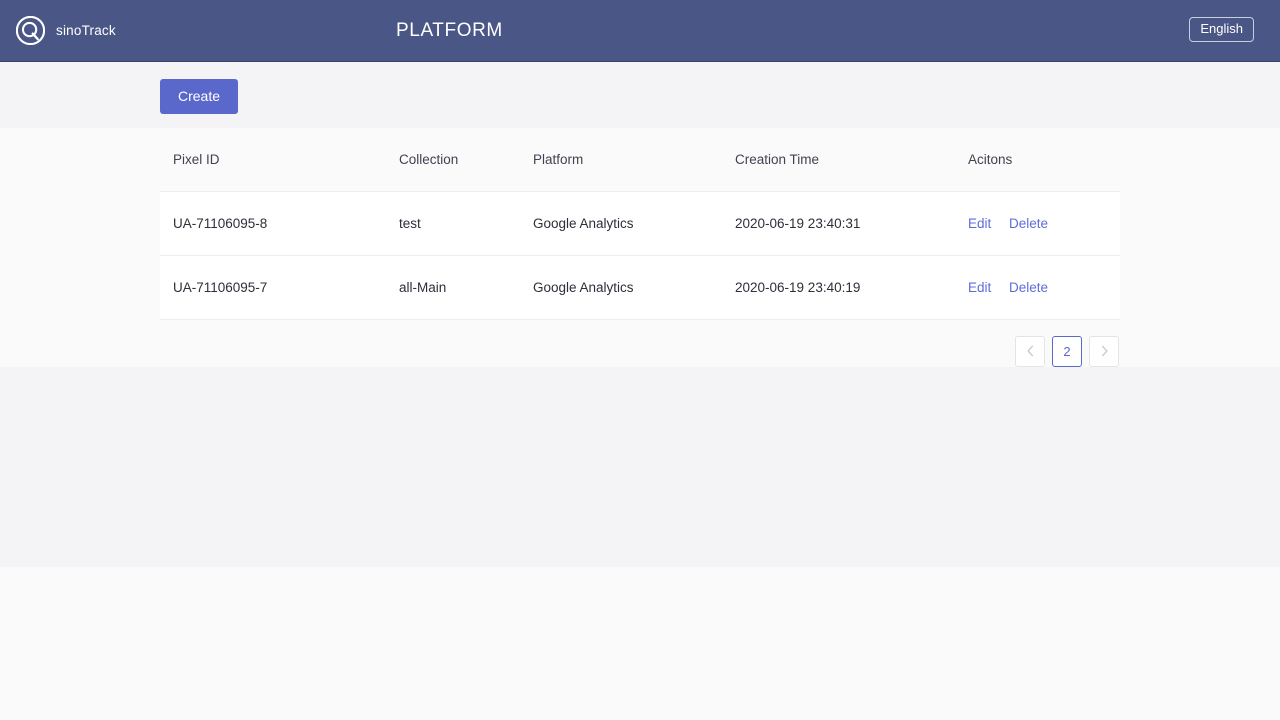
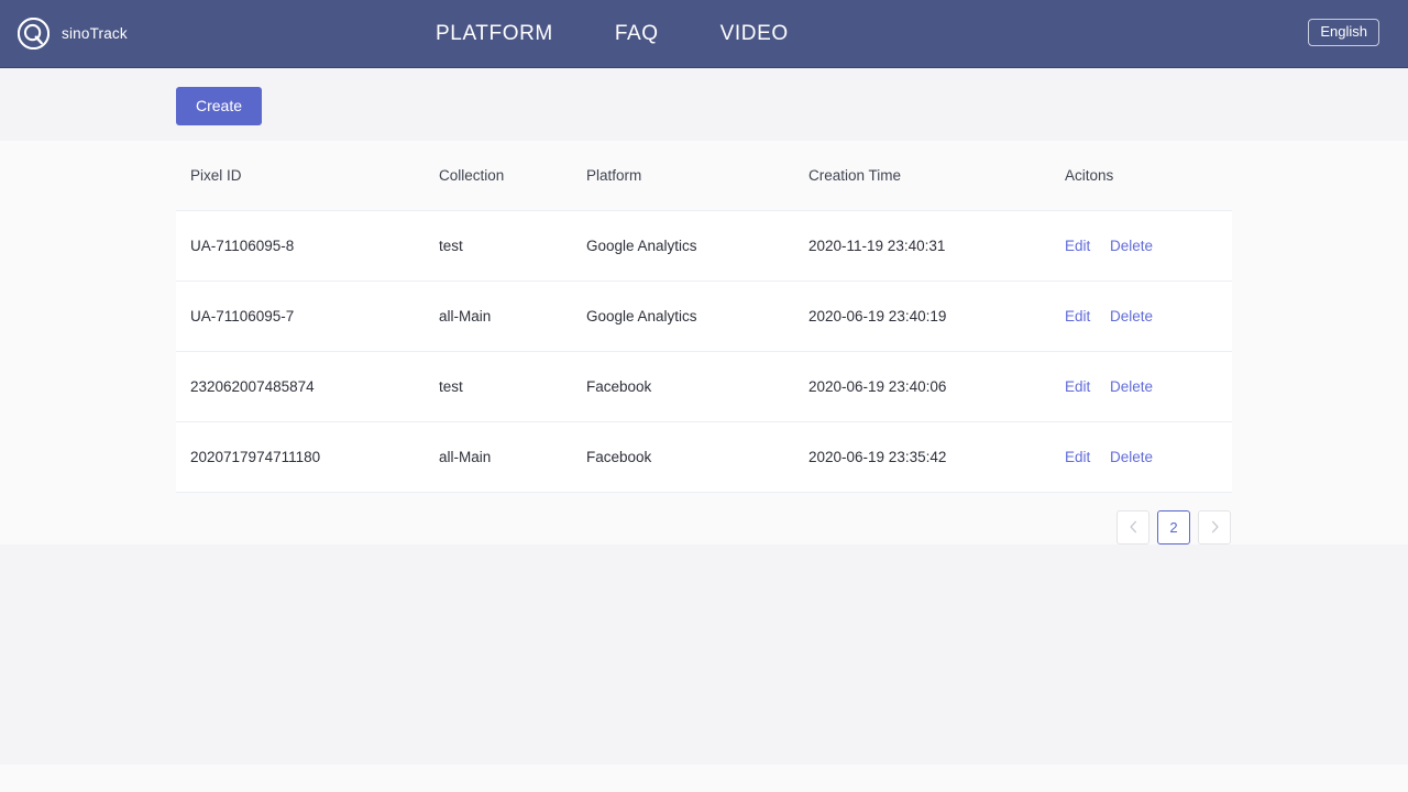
  sinoTrack
  PLATFORM
+ FAQ
+ VIDEO
  English
  Create
  Pixel ID	Collection	Platform	Creation Time	Acitons
- UA-71106095-8	test	Google Analytics	2020-06-19 23:40:31	Edit Delete
+ UA-71106095-8	test	Google Analytics	2020-11-19 23:40:31	Edit Delete
  UA-71106095-7	all-Main	Google Analytics	2020-06-19 23:40:19	Edit Delete
+ 232062007485874	test	Facebook	2020-06-19 23:40:06	Edit Delete
+ 2020717974711180	all-Main	Facebook	2020-06-19 23:35:42	Edit Delete
  2
